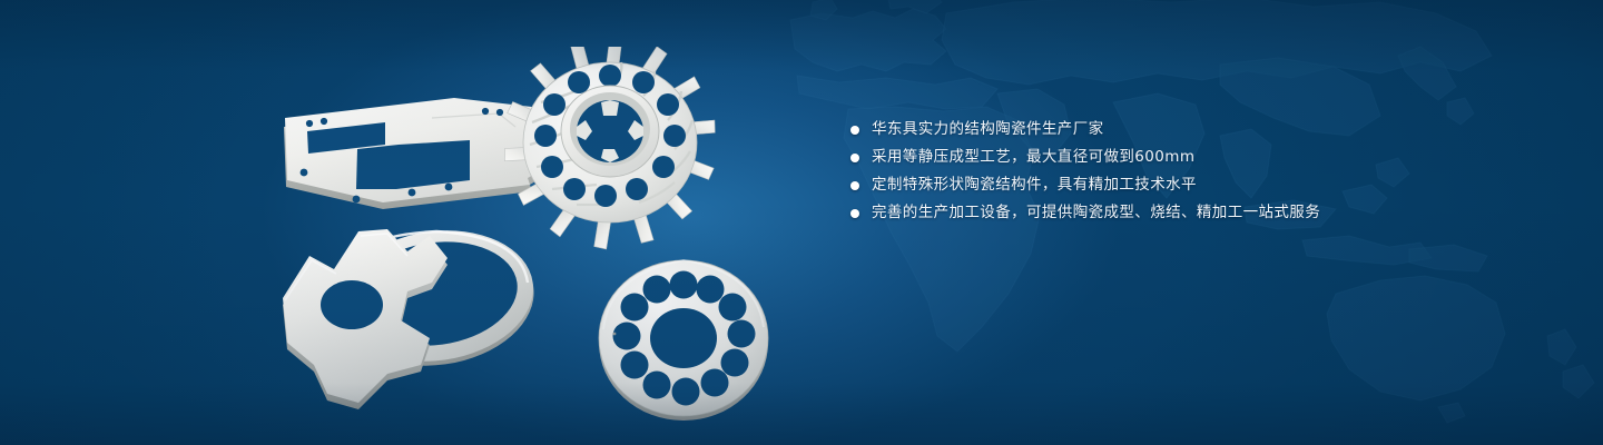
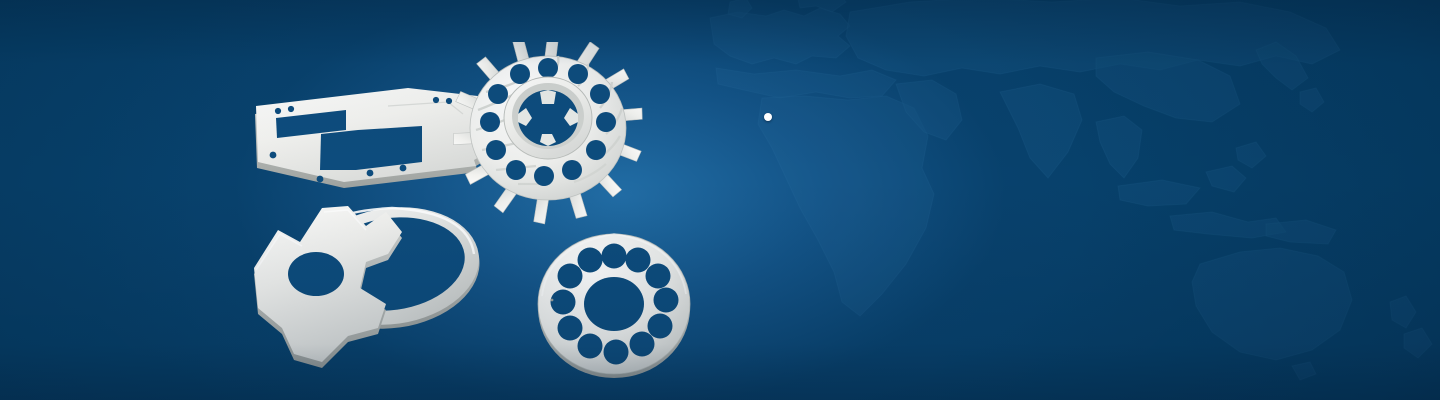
- 华东具实力的结构陶瓷件生产厂家
- 采用等静压成型工艺，最大直径可做到600mm
- 定制特殊形状陶瓷结构件，具有精加工技术水平
- 完善的生产加工设备，可提供陶瓷成型、烧结、精加工一站式服务
